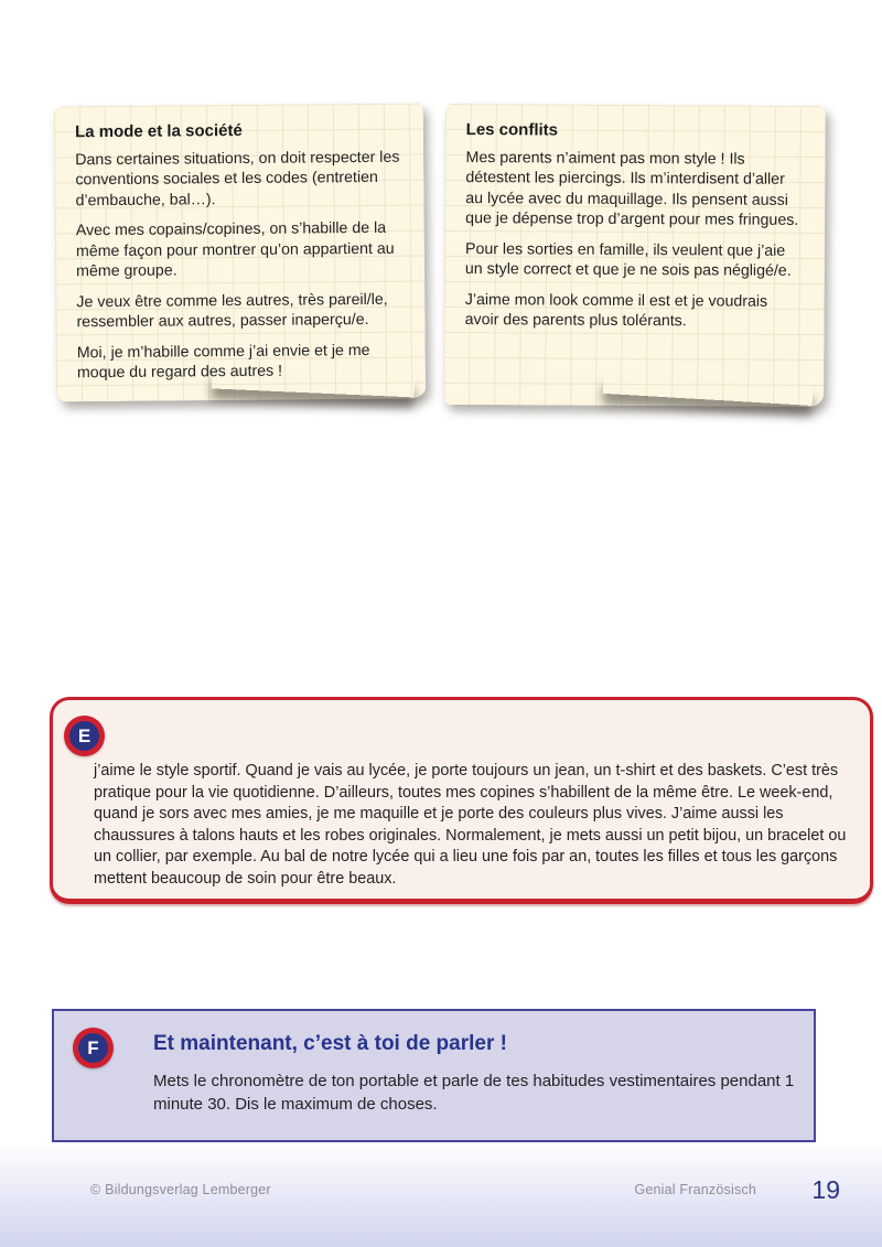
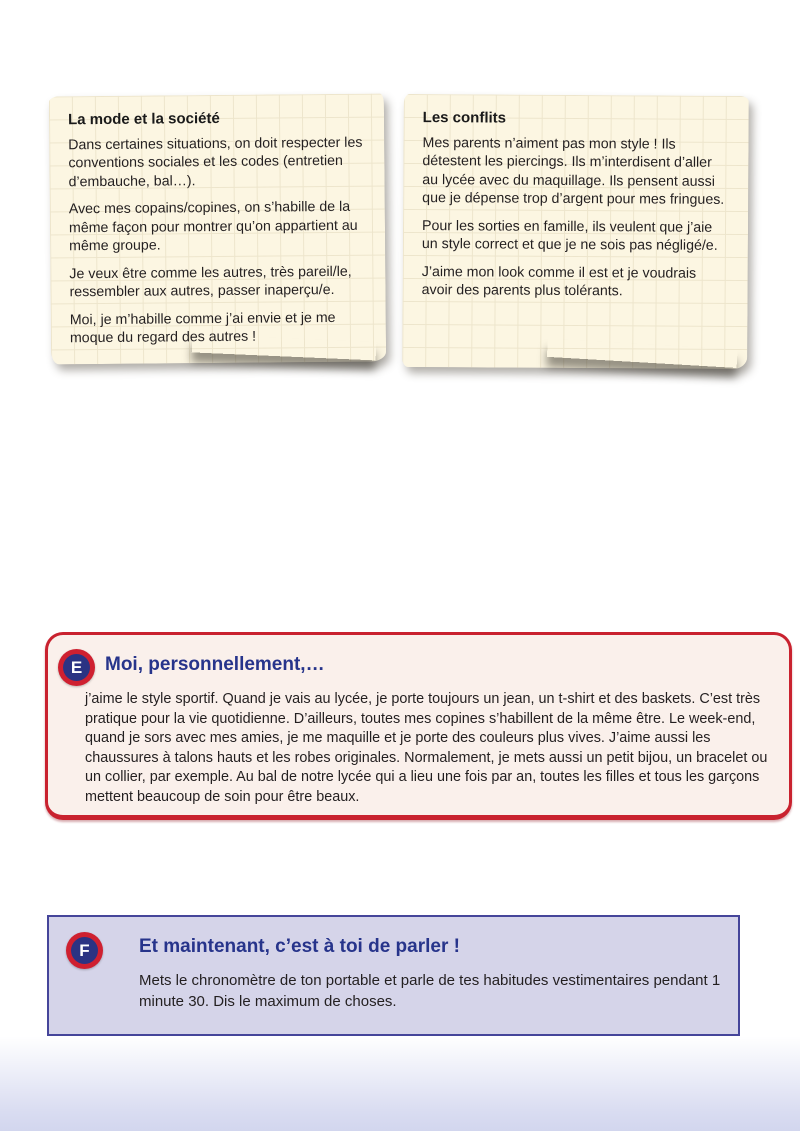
  La mode et la société
  Dans certaines situations, on doit respecter les conventions sociales et les codes (entretien d’embauche, bal…).
  Avec mes copains/copines, on s’habille de la même façon pour montrer qu’on appartient au même groupe.
  Je veux être comme les autres, très pareil/le, ressembler aux autres, passer inaperçu/e.
  Moi, je m’habille comme j’ai envie et je me moque du regard des autres !
  Les conflits
  Mes parents n’aiment pas mon style ! Ils détestent les piercings. Ils m’interdisent d’aller au lycée avec du maquillage. Ils pensent aussi que je dépense trop d’argent pour mes fringues.
  Pour les sorties en famille, ils veulent que j’aie un style correct et que je ne sois pas négligé/e.
  J’aime mon look comme il est et je voudrais avoir des parents plus tolérants.
  E
+ Moi, personnellement,…
  j’aime le style sportif. Quand je vais au lycée, je porte toujours un jean, un t-shirt et des baskets. C’est très pratique pour la vie quotidienne. D’ailleurs, toutes mes copines s’habillent de la même être. Le week-end, quand je sors avec mes amies, je me maquille et je porte des couleurs plus vives. J’aime aussi les chaussures à talons hauts et les robes originales. Normalement, je mets aussi un petit bijou, un bracelet ou un collier, par exemple. Au bal de notre lycée qui a lieu une fois par an, toutes les filles et tous les garçons mettent beaucoup de soin pour être beaux.
  F
  Et maintenant, c’est à toi de parler !
  Mets le chronomètre de ton portable et parle de tes habitudes vestimentaires pendant 1 minute 30. Dis le maximum de choses.
- © Bildungsverlag Lemberger
- Genial Französisch
- 19
